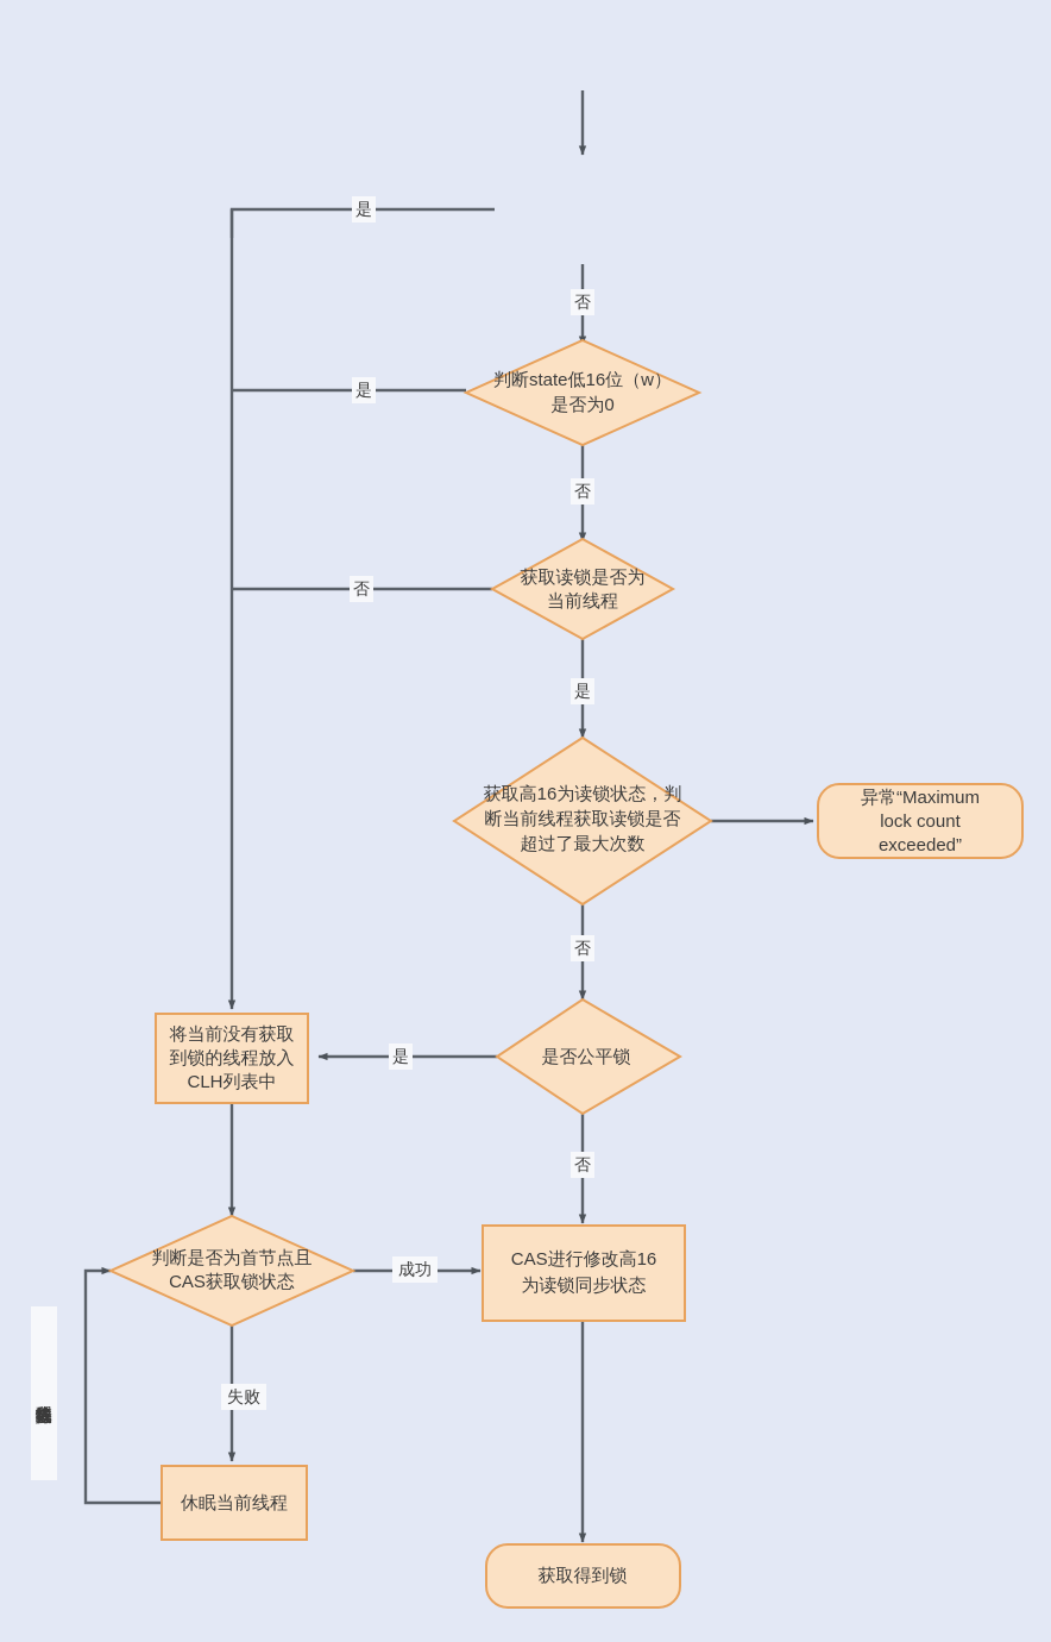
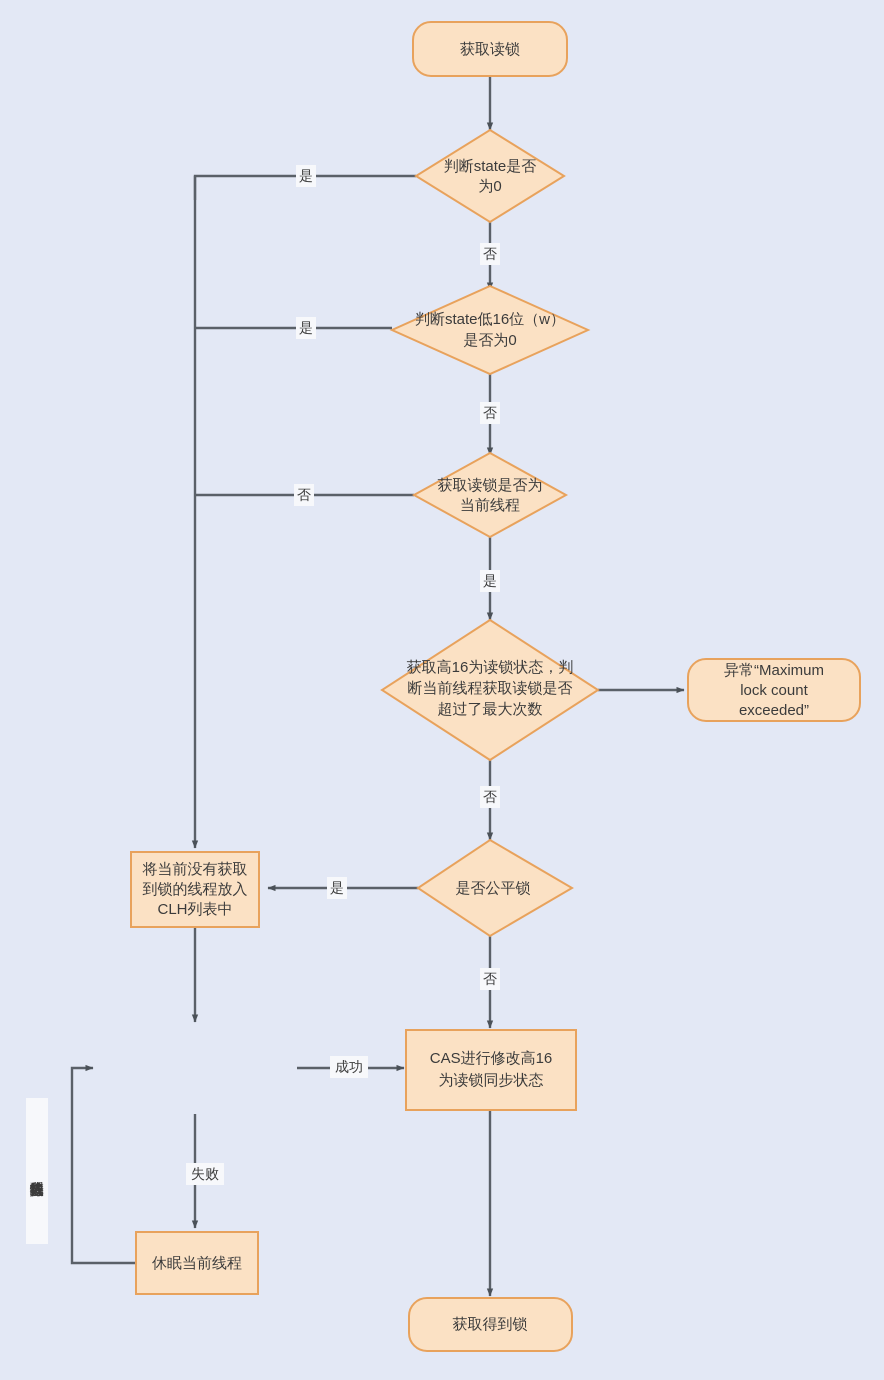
+ 获取读锁
+ 判断state是否
+ 为0
  判断state低16位（w）
  是否为0
  获取读锁是否为
  当前线程
  获取高16为读锁状态，判
  断当前线程获取读锁是否
  超过了最大次数
  异常“Maximum
  lock count
  exceeded”
  是否公平锁
  将当前没有获取
  到锁的线程放入
  CLH列表中
- 判断是否为首节点且
- CAS获取锁状态
  CAS进行修改高16
  为读锁同步状态
  休眠当前线程
  获取得到锁
  是
  否
  是
  否
  否
  是
  否
  是
  否
  成功
  失败
